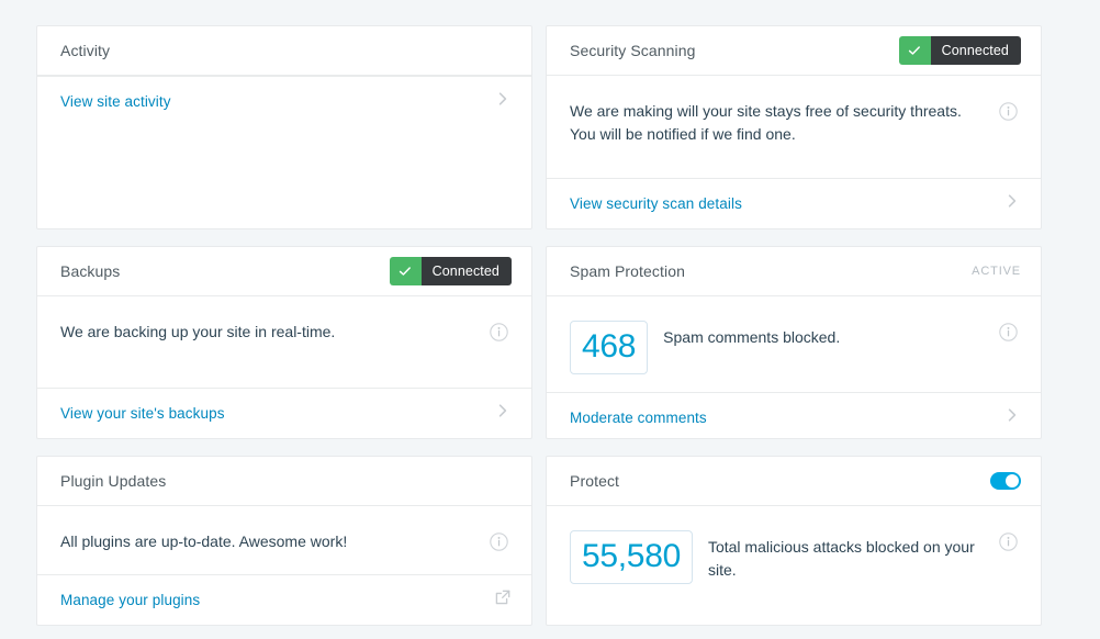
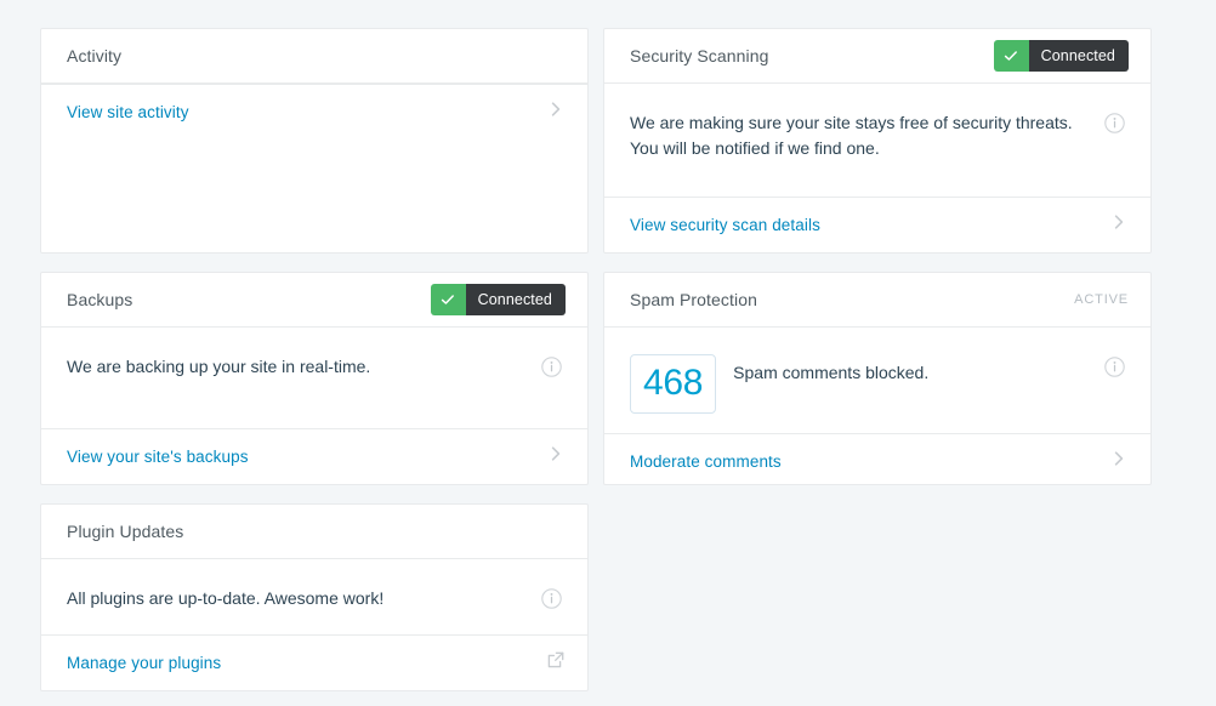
  Activity
  View site activity
  Security Scanning
  Connected
- We are making will your site stays free of security threats. You will be notified if we find one.
+ We are making sure your site stays free of security threats. You will be notified if we find one.
  View security scan details
  Backups
  Connected
  We are backing up your site in real-time.
  View your site's backups
  Spam Protection
  ACTIVE
  468
  Spam comments blocked.
  Moderate comments
  Plugin Updates
  All plugins are up-to-date. Awesome work!
  Manage your plugins
- Protect
- 55,580
- Total malicious attacks blocked on your site.
